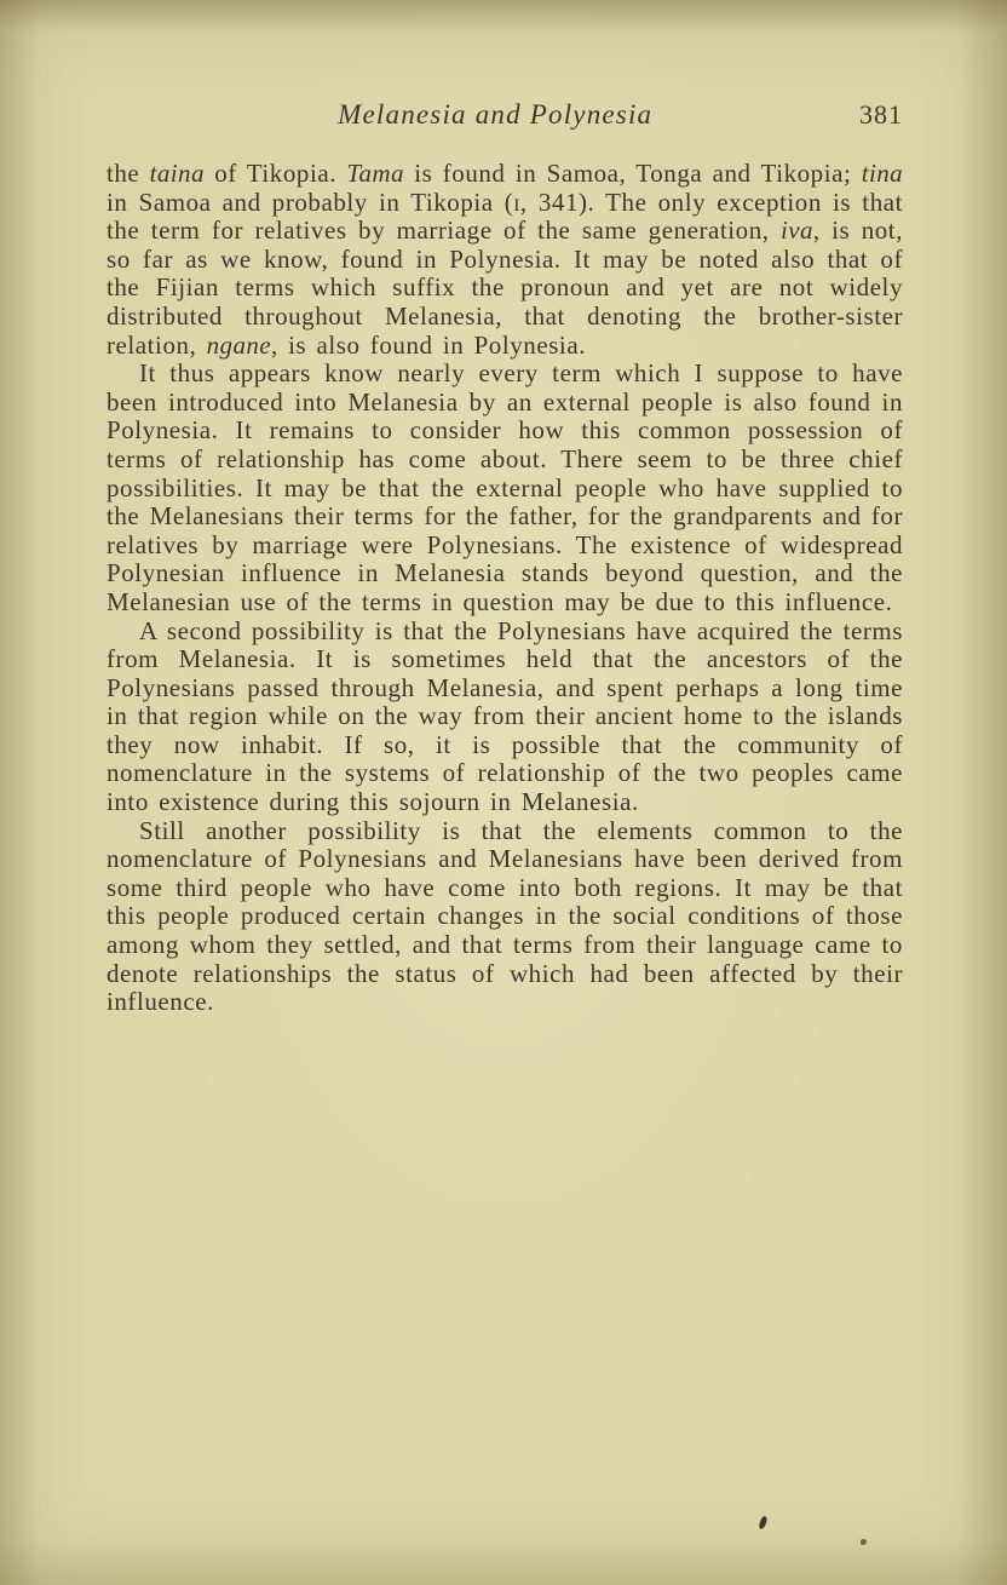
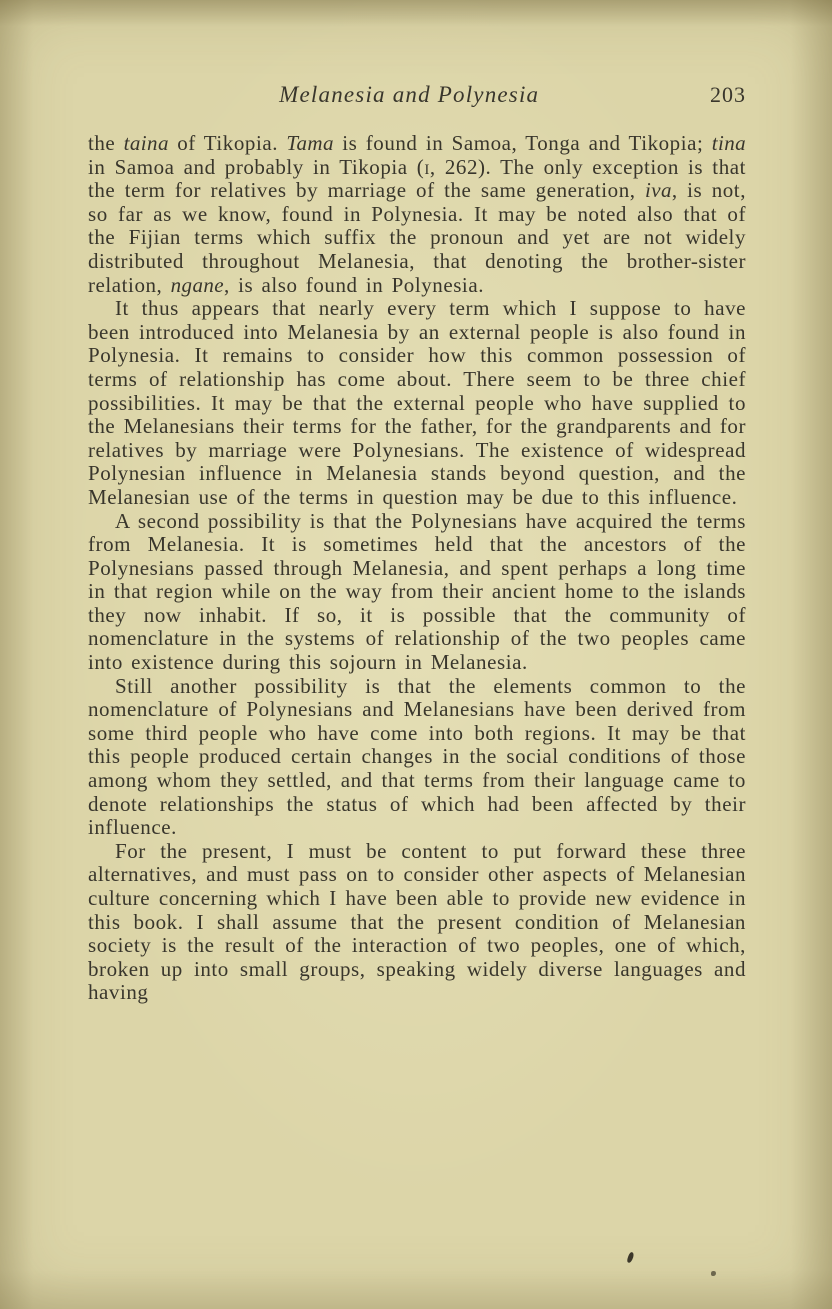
  Melanesia and Polynesia
- 381
+ 203
- the taina of Tikopia. Tama is found in Samoa, Tonga and Tikopia; tina in Samoa and probably in Tikopia (i, 341). The only exception is that the term for relatives by marriage of the same generation, iva, is not, so far as we know, found in Polynesia. It may be noted also that of the Fijian terms which suffix the pronoun and yet are not widely distributed throughout Melanesia, that denoting the brother-sister relation, ngane, is also found in Polynesia.
+ the taina of Tikopia. Tama is found in Samoa, Tonga and Tikopia; tina in Samoa and probably in Tikopia (i, 262). The only exception is that the term for relatives by marriage of the same generation, iva, is not, so far as we know, found in Polynesia. It may be noted also that of the Fijian terms which suffix the pronoun and yet are not widely distributed throughout Melanesia, that denoting the brother-sister relation, ngane, is also found in Polynesia.
- It thus appears know nearly every term which I suppose to have been introduced into Melanesia by an external people is also found in Polynesia. It remains to consider how this common possession of terms of relationship has come about. There seem to be three chief possibilities. It may be that the external people who have supplied to the Melanesians their terms for the father, for the grandparents and for relatives by marriage were Polynesians. The existence of widespread Polynesian influence in Melanesia stands beyond question, and the Melanesian use of the terms in question may be due to this influence.
+ It thus appears that nearly every term which I suppose to have been introduced into Melanesia by an external people is also found in Polynesia. It remains to consider how this common possession of terms of relationship has come about. There seem to be three chief possibilities. It may be that the external people who have supplied to the Melanesians their terms for the father, for the grandparents and for relatives by marriage were Polynesians. The existence of widespread Polynesian influence in Melanesia stands beyond question, and the Melanesian use of the terms in question may be due to this influence.
  A second possibility is that the Polynesians have acquired the terms from Melanesia. It is sometimes held that the ancestors of the Polynesians passed through Melanesia, and spent perhaps a long time in that region while on the way from their ancient home to the islands they now inhabit. If so, it is possible that the community of nomenclature in the systems of relationship of the two peoples came into existence during this sojourn in Melanesia.
  Still another possibility is that the elements common to the nomenclature of Polynesians and Melanesians have been derived from some third people who have come into both regions. It may be that this people produced certain changes in the social conditions of those among whom they settled, and that terms from their language came to denote relationships the status of which had been affected by their influence.
+ For the present, I must be content to put forward these three alternatives, and must pass on to consider other aspects of Melanesian culture concerning which I have been able to provide new evidence in this book. I shall assume that the present condition of Melanesian society is the result of the interaction of two peoples, one of which, broken up into small groups, speaking widely diverse languages and having
